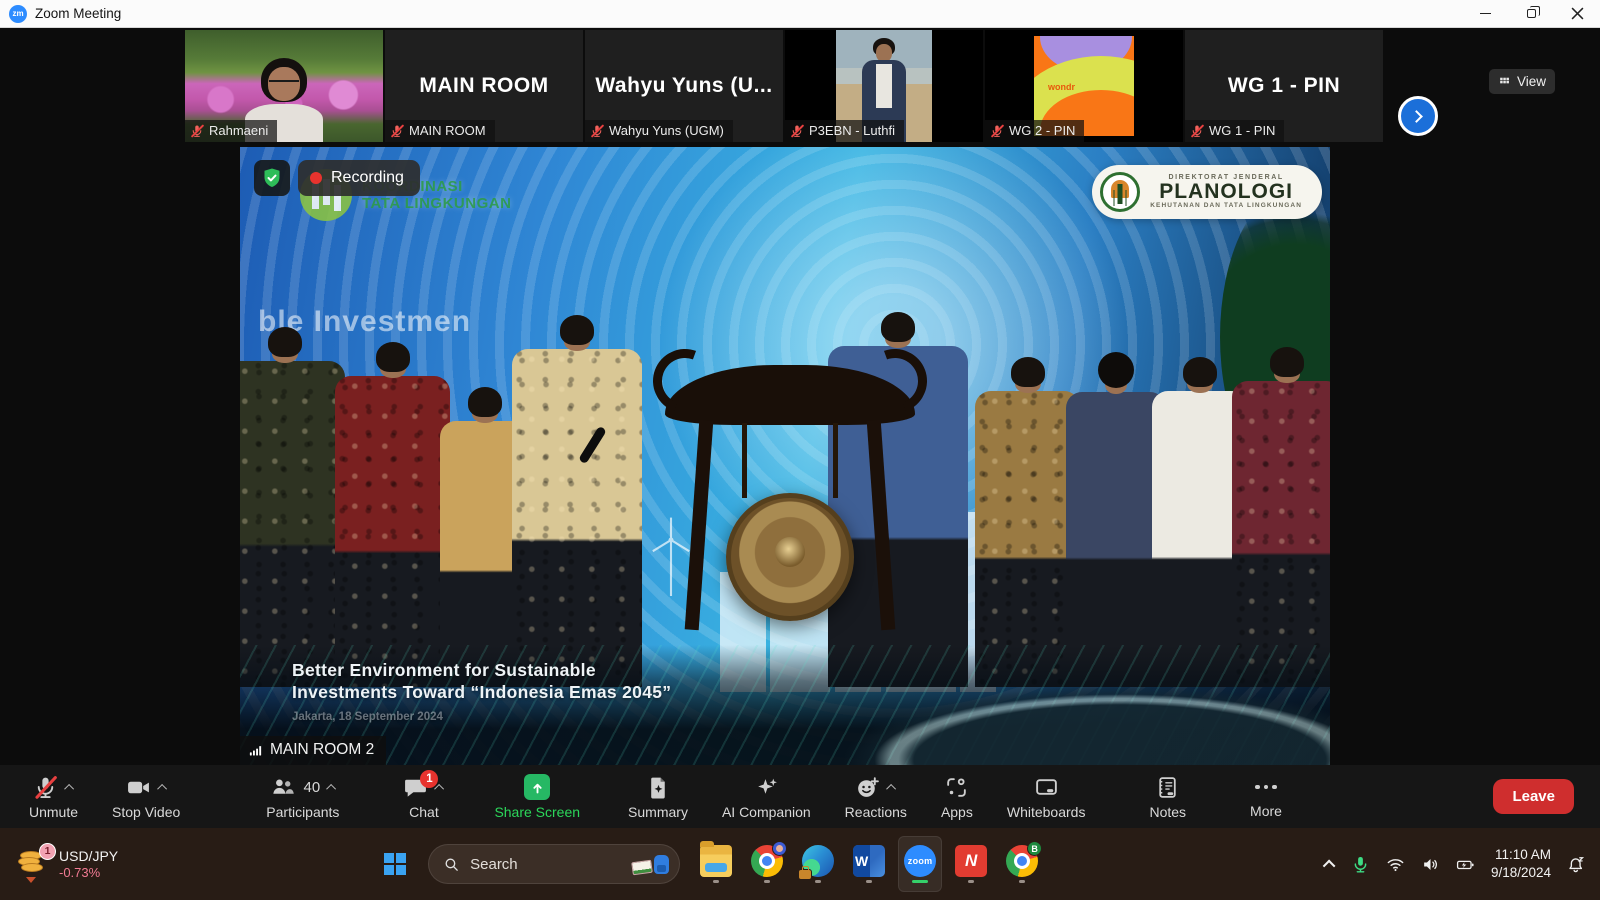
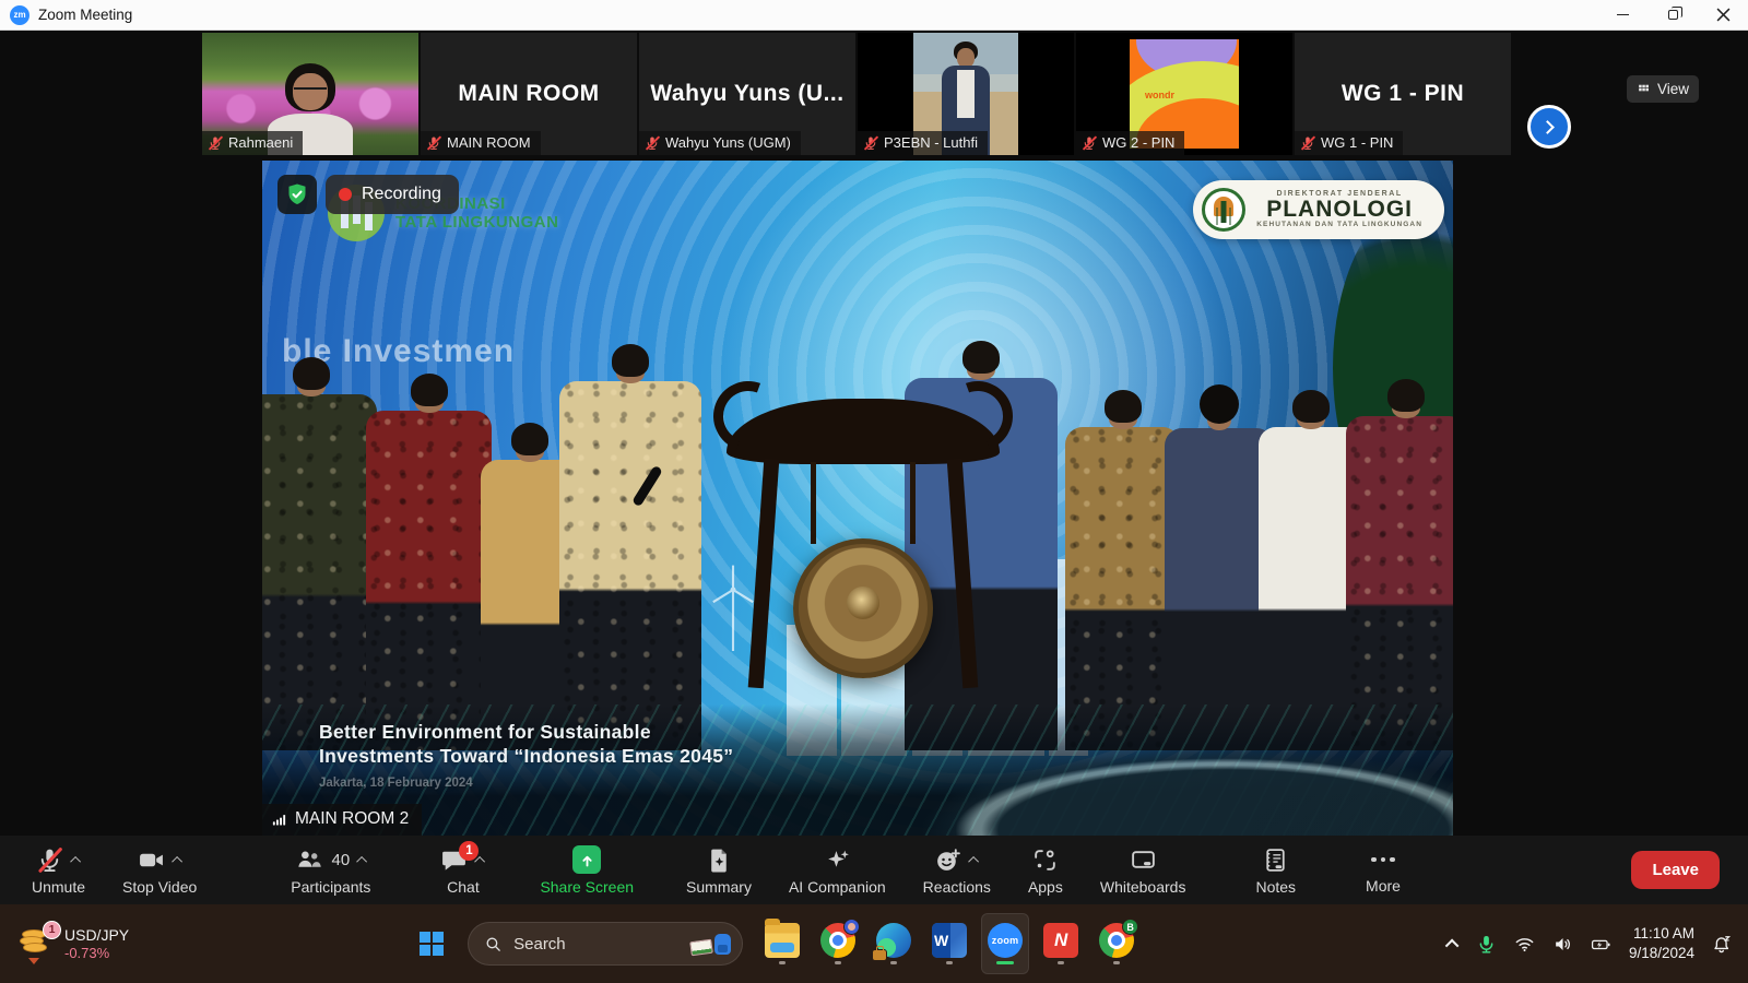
  zm
  Zoom Meeting
  Rahmaeni
  MAIN ROOM
  MAIN ROOM
  Wahyu Yuns (U...
  Wahyu Yuns (UGM)
  P3EBN - Luthfi
  wondr
  WG 2 - PIN
  WG 1 - PIN
  WG 1 - PIN
  View
  ble Investmen
  TATA LINGKUNGAN
  Recording
  PLANOLOGI
  Better Environment for Sustainable
  Investments Toward “Indonesia Emas 2045”
- Jakarta, 18 September 2024
+ Jakarta, 18 February 2024
  MAIN ROOM 2
  Unmute
  Stop Video
  40
  Participants
  Chat
  1
  Share Screen
  Summary
  AI Companion
  Reactions
  Apps
  Whiteboards
  Notes
  More
  Leave
  1
  USD/JPY
  -0.73%
  Search
  W
  zoom
  N
  B
  11:10 AM
  9/18/2024
